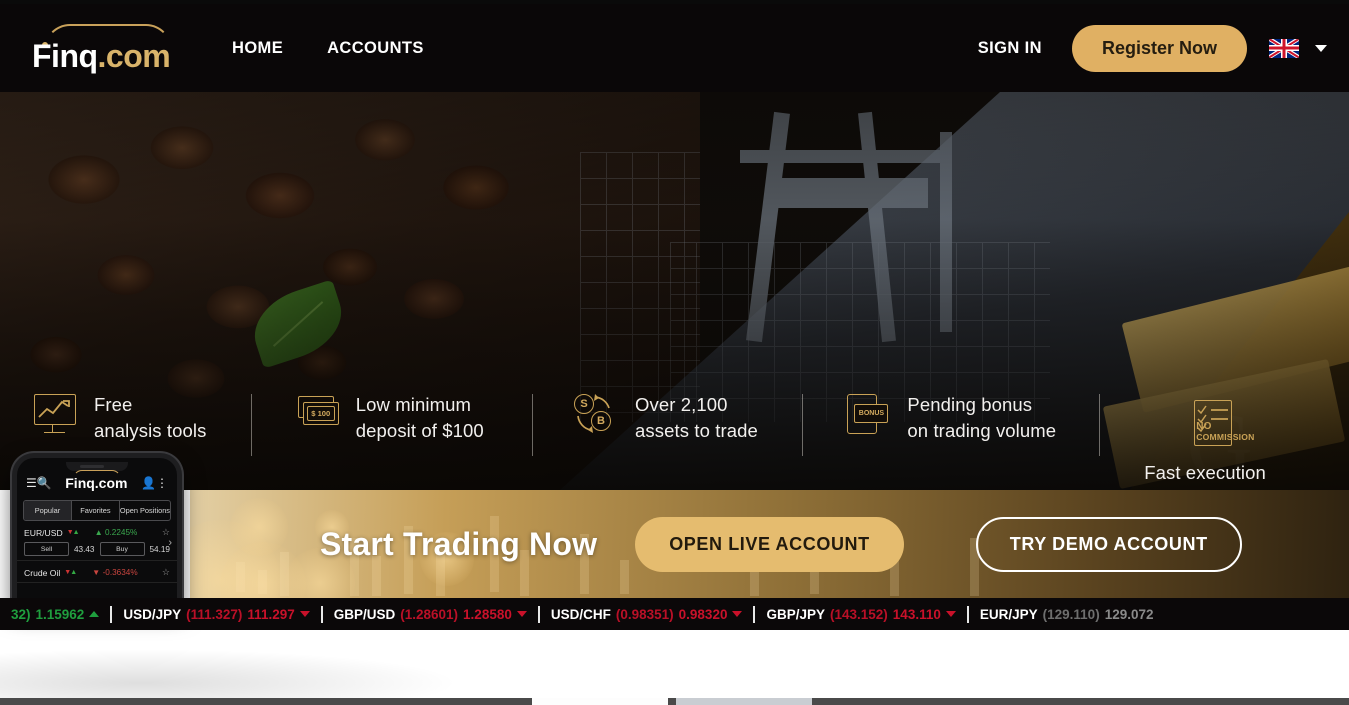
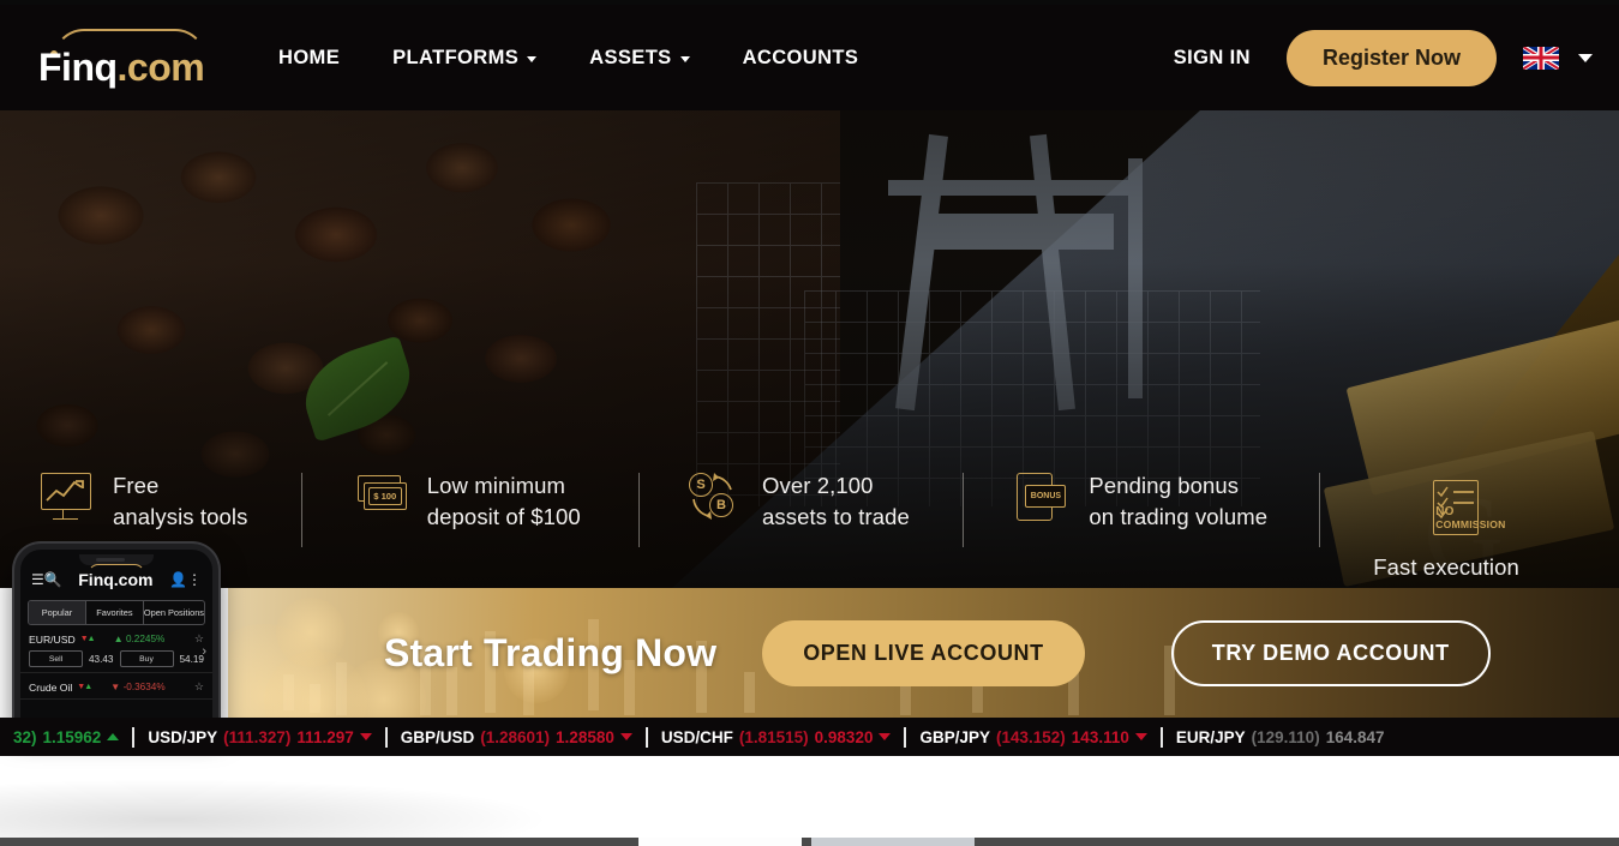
  Finq.com
  HOME
+ PLATFORMS
+ ASSETS
  ACCOUNTS
  SIGN IN
  Register Now
  Free
  analysis tools
  $ 100
  Low minimum
  deposit of $100
  S
  B
  Over 2,100
  assets to trade
  Pending bonus
  on trading volume
  NO
  COMMISSION
  Fast execution
  Start Trading Now
  OPEN LIVE ACCOUNT
  TRY DEMO ACCOUNT
  ☰🔍
  Finq.com
  👤⋮
  Popular
  Favorites
  Open Positions
  EUR/USD
  ▲ 0.2245%
  ☆
  43.43
  54.19
  ›
  Crude Oil
  ▼ -0.3634%
  ☆
  32)
  1.15962
  USD/JPY
  (111.327)
  111.297
  GBP/USD
  (1.28601)
  1.28580
  USD/CHF
- (0.98351)
+ (1.81515)
  0.98320
  GBP/JPY
  (143.152)
  143.110
  EUR/JPY
  (129.110)
- 129.072
+ 164.847
